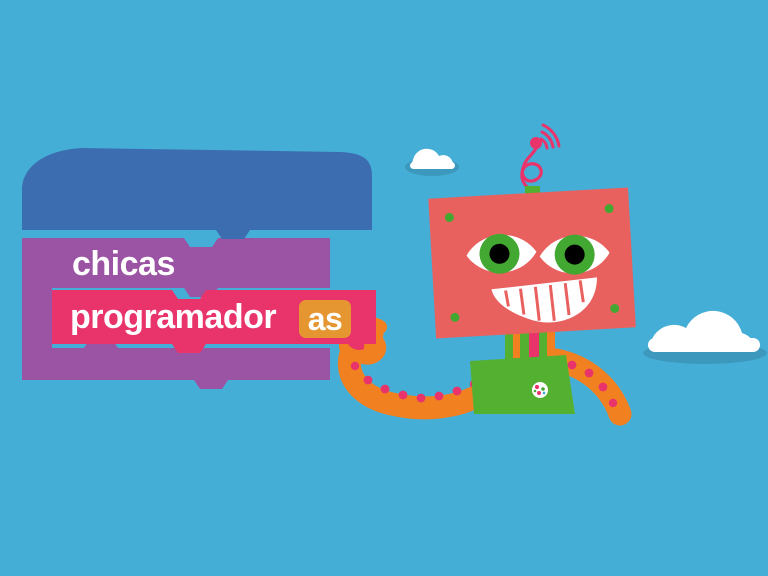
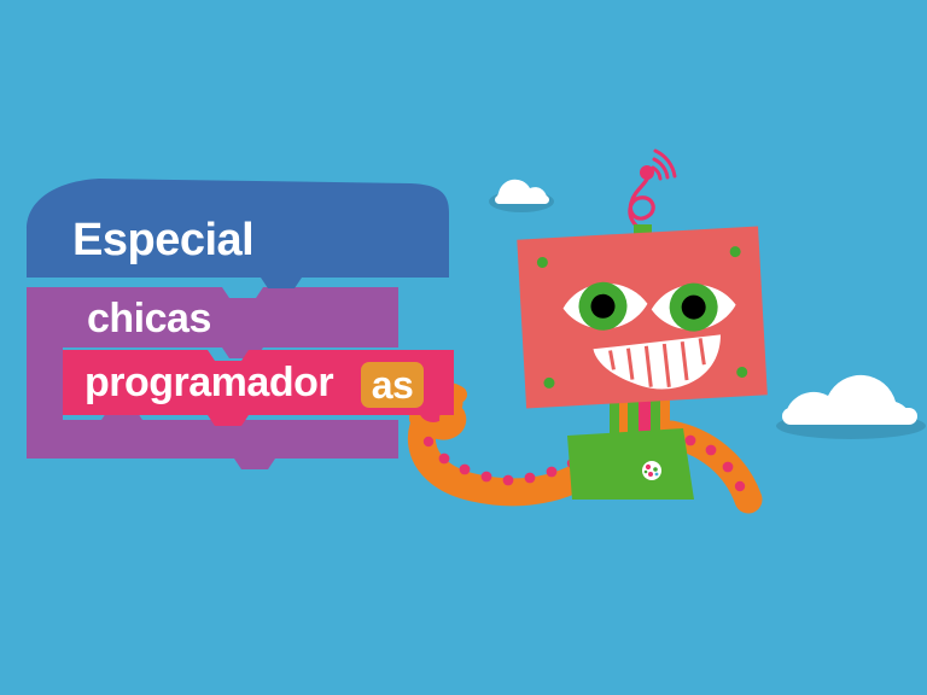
+ Especial
  chicas
  programador
  as
